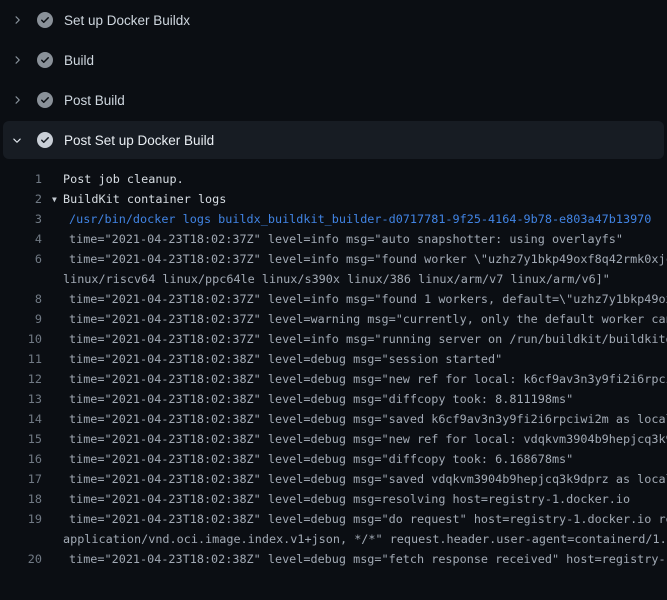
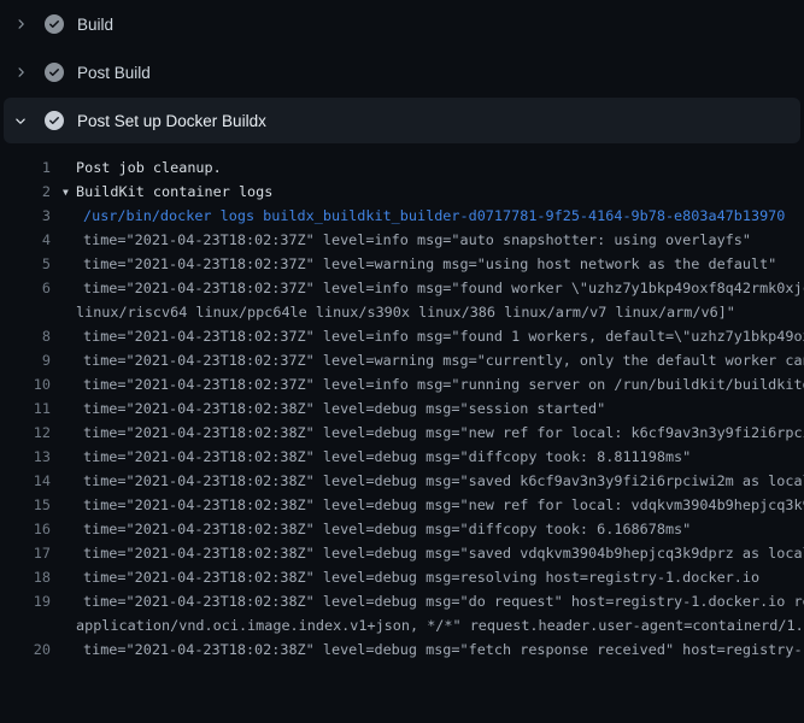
- Set up Docker Buildx
  Build
  Post Build
- Post Set up Docker Build
+ Post Set up Docker Buildx
  1
  Post job cleanup.
  2
  ▼ BuildKit container logs
  3
  /usr/bin/docker logs buildx_buildkit_builder-d0717781-9f25-4164-9b78-e803a47b13970
  4
  time="2021-04-23T18:02:37Z" level=info msg="auto snapshotter: using overlayfs"
+ 5
+ time="2021-04-23T18:02:37Z" level=warning msg="using host network as the default"
  6
  time="2021-04-23T18:02:37Z" level=info msg="found worker \"uzhz7y1bkp49oxf8q42rmk0xj
  linux/riscv64 linux/ppc64le linux/s390x linux/386 linux/arm/v7 linux/arm/v6]"
  8
  time="2021-04-23T18:02:37Z" level=info msg="found 1 workers, default=\"uzhz7y1bkp49o
  9
  time="2021-04-23T18:02:37Z" level=warning msg="currently, only the default worker ca
  10
  time="2021-04-23T18:02:37Z" level=info msg="running server on /run/buildkit/buildkit
  11
  time="2021-04-23T18:02:38Z" level=debug msg="session started"
  12
  time="2021-04-23T18:02:38Z" level=debug msg="new ref for local: k6cf9av3n3y9fi2i6rpc
  13
  time="2021-04-23T18:02:38Z" level=debug msg="diffcopy took: 8.811198ms"
  14
  time="2021-04-23T18:02:38Z" level=debug msg="saved k6cf9av3n3y9fi2i6rpciwi2m as loca
  15
  time="2021-04-23T18:02:38Z" level=debug msg="new ref for local: vdqkvm3904b9hepjcq3k
  16
  time="2021-04-23T18:02:38Z" level=debug msg="diffcopy took: 6.168678ms"
  17
  time="2021-04-23T18:02:38Z" level=debug msg="saved vdqkvm3904b9hepjcq3k9dprz as loca
  18
  time="2021-04-23T18:02:38Z" level=debug msg=resolving host=registry-1.docker.io
  19
  time="2021-04-23T18:02:38Z" level=debug msg="do request" host=registry-1.docker.io r
  application/vnd.oci.image.index.v1+json, */*" request.header.user-agent=containerd/1.
  20
  time="2021-04-23T18:02:38Z" level=debug msg="fetch response received" host=registry-
